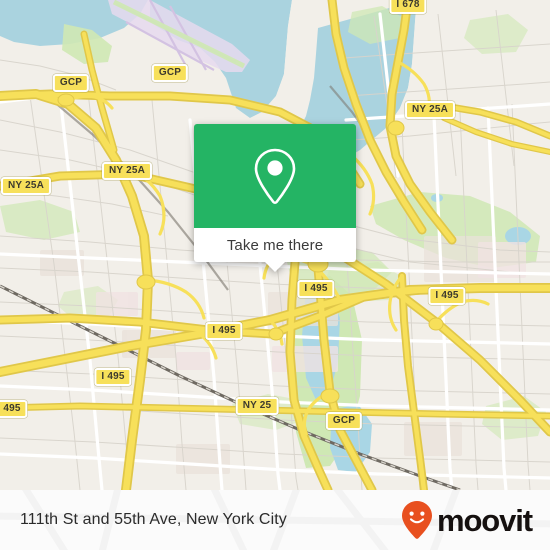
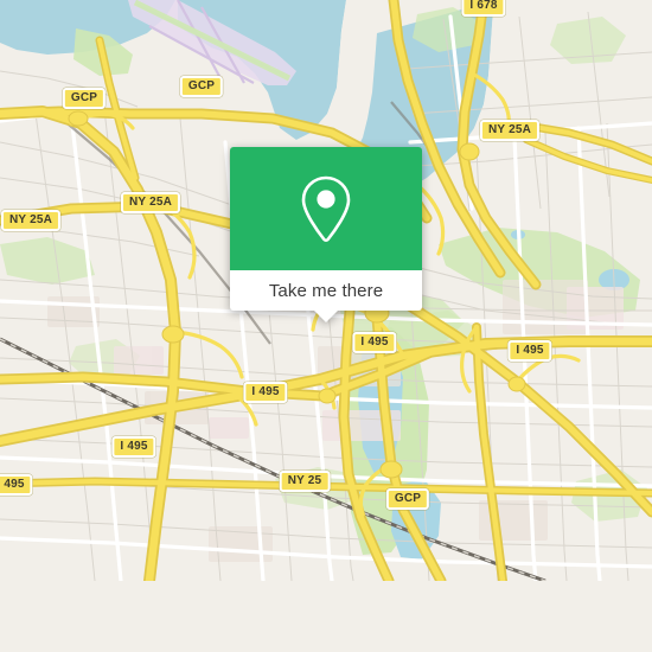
  I 678
  GCP
  GCP
  NY 25A
  NY 25A
  NY 25A
  I 495
  I 495
  I 495
  I 495
  495
  NY 25
  GCP
  Take me there
- 111th St and 55th Ave, New York City
- moovit
